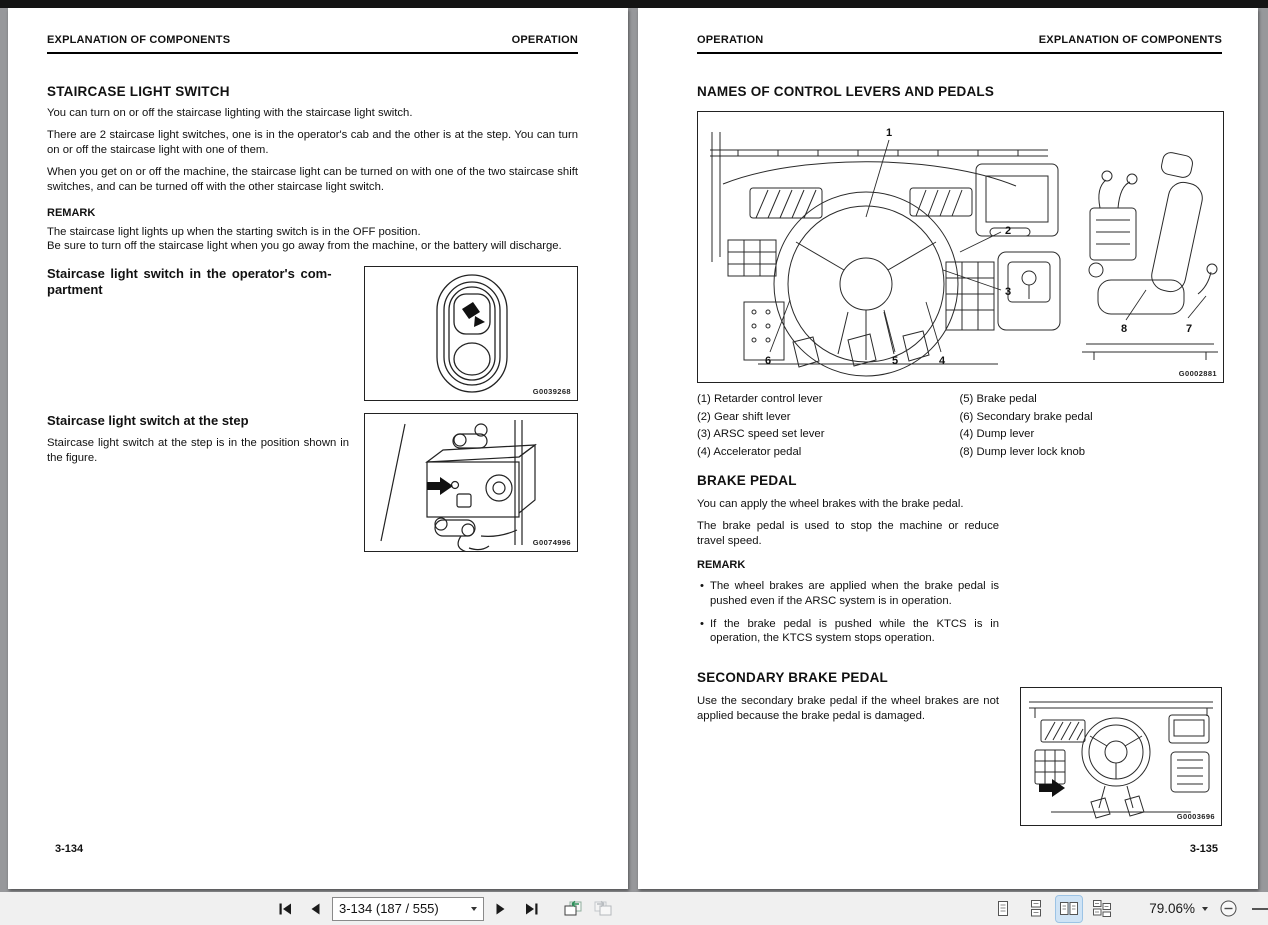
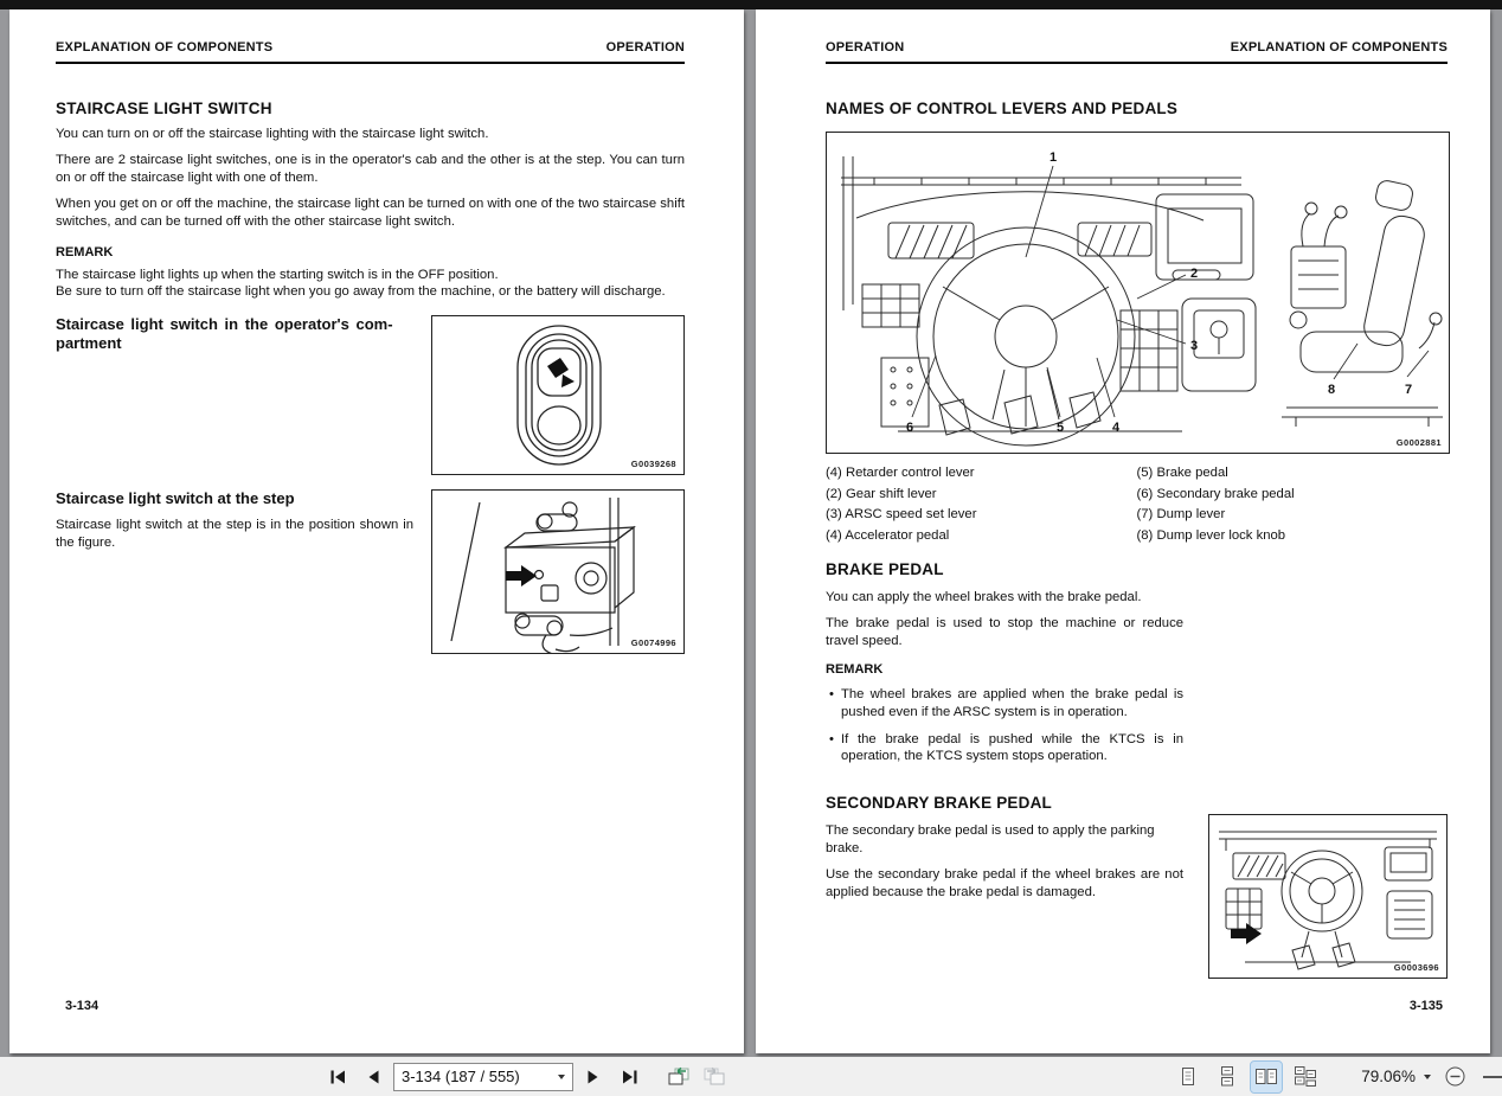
  EXPLANATION OF COMPONENTS
  OPERATION
  STAIRCASE LIGHT SWITCH
  You can turn on or off the staircase lighting with the staircase light switch.
  There are 2 staircase light switches, one is in the operator's cab and the other is at the step. You can turn on or off the staircase light with one of them.
  When you get on or off the machine, the staircase light can be turned on with one of the two staircase shift switches, and can be turned off with the other staircase light switch.
  REMARK
  The staircase light lights up when the starting switch is in the OFF position.
  Be sure to turn off the staircase light when you go away from the machine, or the battery will discharge.
  Staircase light switch in the operator's com-
  partment
  G0039268
  Staircase light switch at the step
  Staircase light switch at the step is in the position shown in the figure.
  G0074996
  3-134
  OPERATION
  EXPLANATION OF COMPONENTS
  NAMES OF CONTROL LEVERS AND PEDALS
  1
  2
  3
  4
  5
  6
  7
  8
  G0002881
- (1) Retarder control lever
+ (4) Retarder control lever
  (5) Brake pedal
  (2) Gear shift lever
  (6) Secondary brake pedal
  (3) ARSC speed set lever
- (4) Dump lever
+ (7) Dump lever
  (4) Accelerator pedal
  (8) Dump lever lock knob
  BRAKE PEDAL
  You can apply the wheel brakes with the brake pedal.
  The brake pedal is used to stop the machine or reduce travel speed.
  REMARK
  •
  The wheel brakes are applied when the brake pedal is pushed even if the ARSC system is in operation.
  •
  If the brake pedal is pushed while the KTCS is in operation, the KTCS system stops operation.
  SECONDARY BRAKE PEDAL
+ The secondary brake pedal is used to apply the parking brake.
  Use the secondary brake pedal if the wheel brakes are not applied because the brake pedal is damaged.
  G0003696
  3-135
  3-134 (187 / 555)
  79.06%
